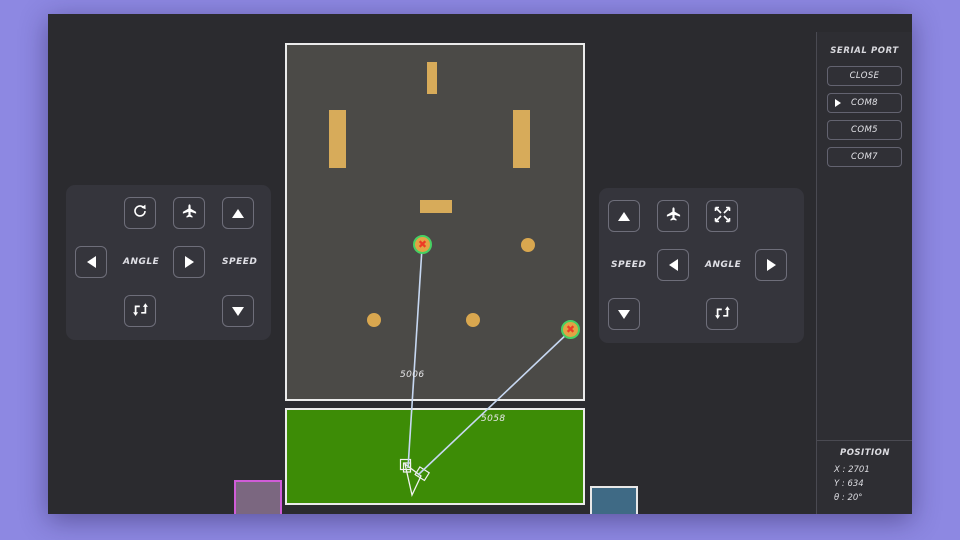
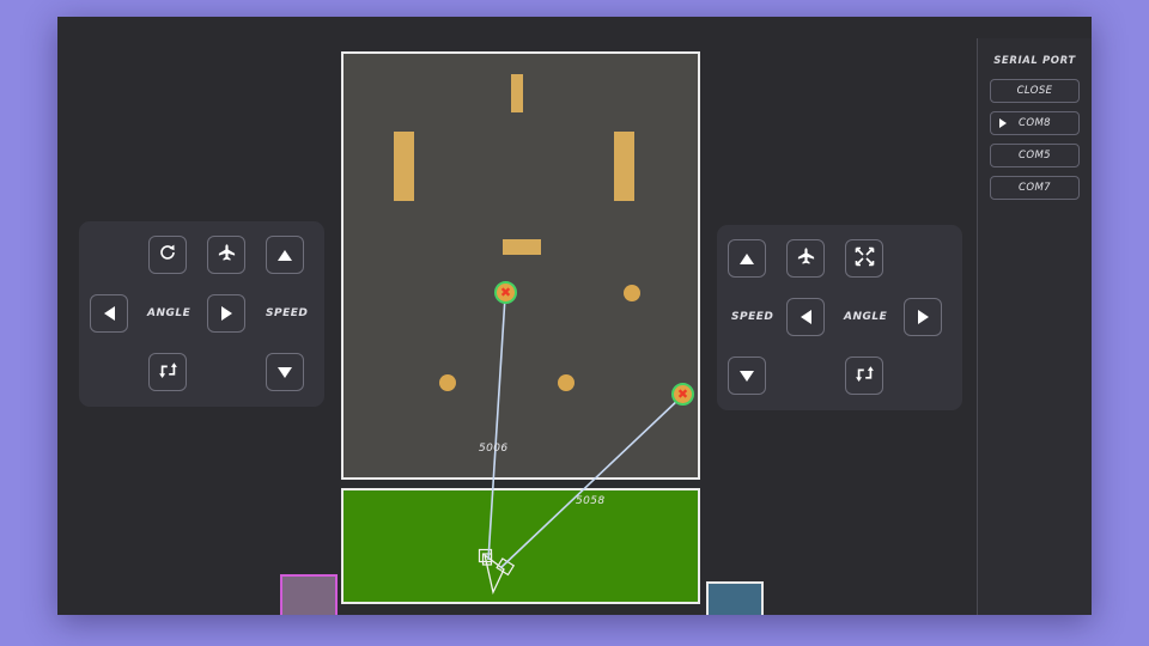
  ✖
  ✖
  5006
  5058
  ANGLE
  SPEED
  SPEED
  ANGLE
  SERIAL PORT
  CLOSE
  COM8
  COM5
  COM7
- POSITION
- X : 2701
- Y : 634
- θ : 20°
